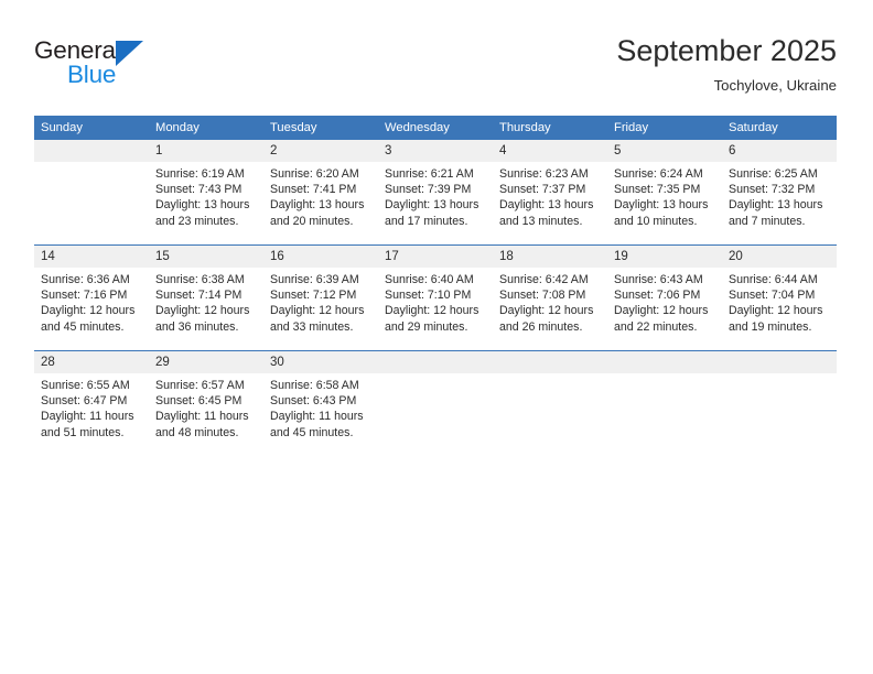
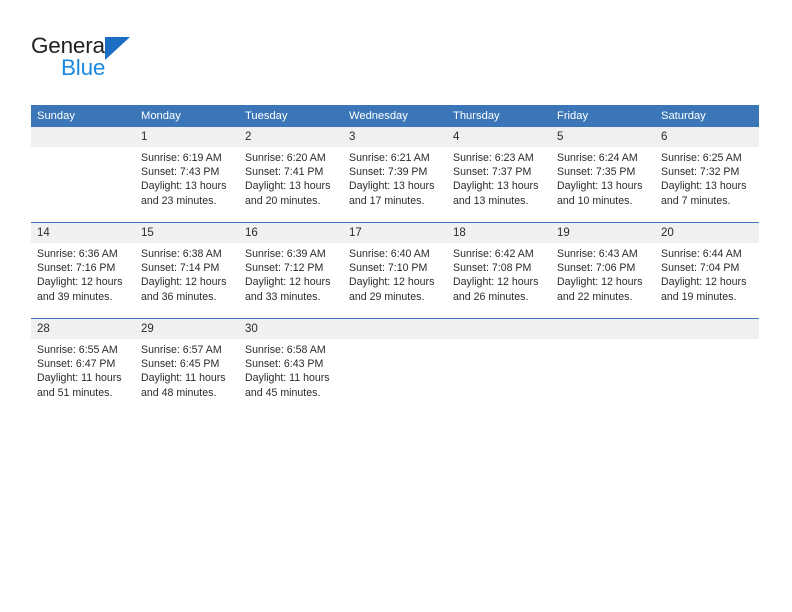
  General
  Blue
- September 2025
- Tochylove, Ukraine
  Sunday	Monday	Tuesday	Wednesday	Thursday	Friday	Saturday
  	1Sunrise: 6:19 AMSunset: 7:43 PMDaylight: 13 hoursand 23 minutes.	2Sunrise: 6:20 AMSunset: 7:41 PMDaylight: 13 hoursand 20 minutes.	3Sunrise: 6:21 AMSunset: 7:39 PMDaylight: 13 hoursand 17 minutes.	4Sunrise: 6:23 AMSunset: 7:37 PMDaylight: 13 hoursand 13 minutes.	5Sunrise: 6:24 AMSunset: 7:35 PMDaylight: 13 hoursand 10 minutes.	6Sunrise: 6:25 AMSunset: 7:32 PMDaylight: 13 hoursand 7 minutes.
- 14Sunrise: 6:36 AMSunset: 7:16 PMDaylight: 12 hoursand 45 minutes.	15Sunrise: 6:38 AMSunset: 7:14 PMDaylight: 12 hoursand 36 minutes.	16Sunrise: 6:39 AMSunset: 7:12 PMDaylight: 12 hoursand 33 minutes.	17Sunrise: 6:40 AMSunset: 7:10 PMDaylight: 12 hoursand 29 minutes.	18Sunrise: 6:42 AMSunset: 7:08 PMDaylight: 12 hoursand 26 minutes.	19Sunrise: 6:43 AMSunset: 7:06 PMDaylight: 12 hoursand 22 minutes.	20Sunrise: 6:44 AMSunset: 7:04 PMDaylight: 12 hoursand 19 minutes.
+ 14Sunrise: 6:36 AMSunset: 7:16 PMDaylight: 12 hoursand 39 minutes.	15Sunrise: 6:38 AMSunset: 7:14 PMDaylight: 12 hoursand 36 minutes.	16Sunrise: 6:39 AMSunset: 7:12 PMDaylight: 12 hoursand 33 minutes.	17Sunrise: 6:40 AMSunset: 7:10 PMDaylight: 12 hoursand 29 minutes.	18Sunrise: 6:42 AMSunset: 7:08 PMDaylight: 12 hoursand 26 minutes.	19Sunrise: 6:43 AMSunset: 7:06 PMDaylight: 12 hoursand 22 minutes.	20Sunrise: 6:44 AMSunset: 7:04 PMDaylight: 12 hoursand 19 minutes.
  28Sunrise: 6:55 AMSunset: 6:47 PMDaylight: 11 hoursand 51 minutes.	29Sunrise: 6:57 AMSunset: 6:45 PMDaylight: 11 hoursand 48 minutes.	30Sunrise: 6:58 AMSunset: 6:43 PMDaylight: 11 hoursand 45 minutes.
